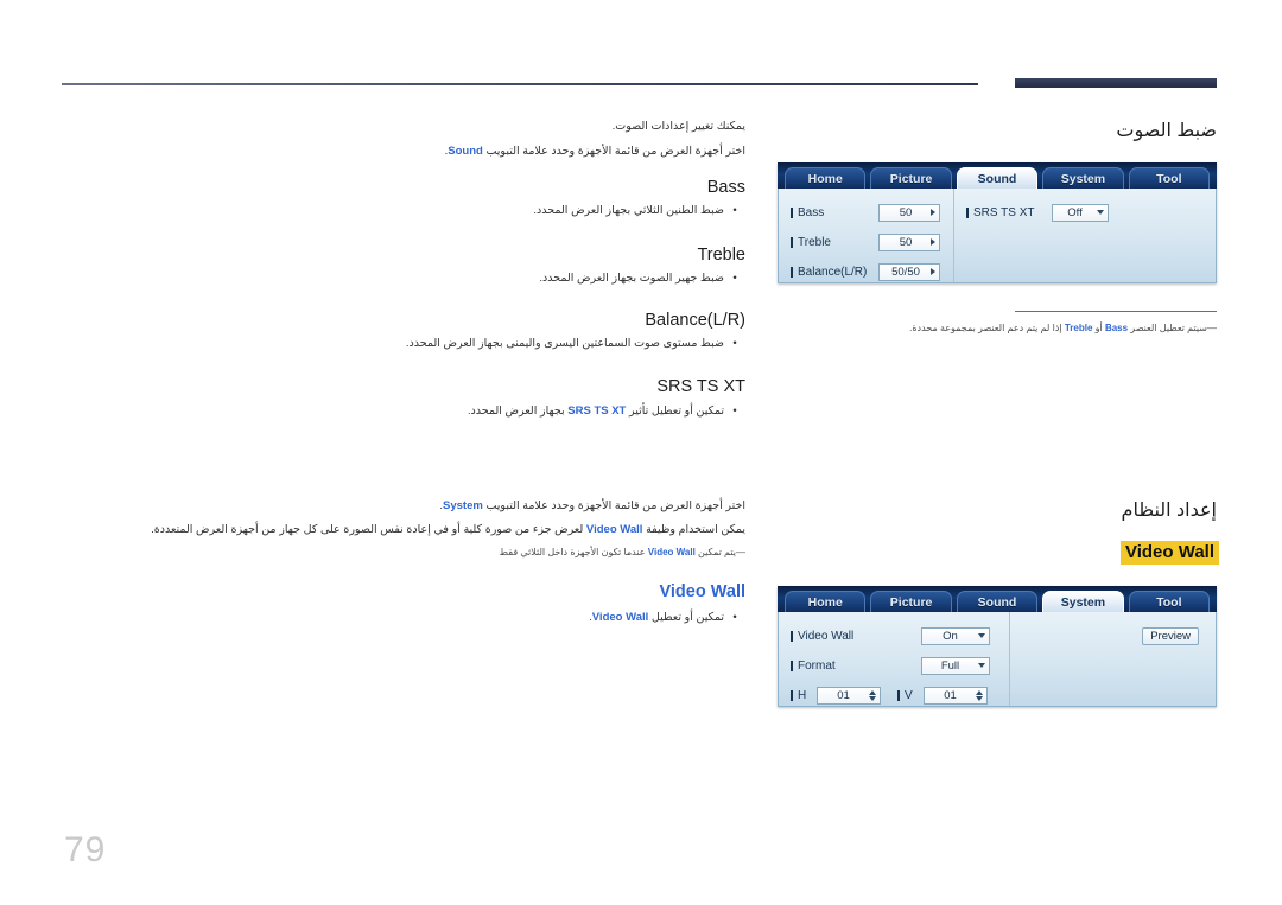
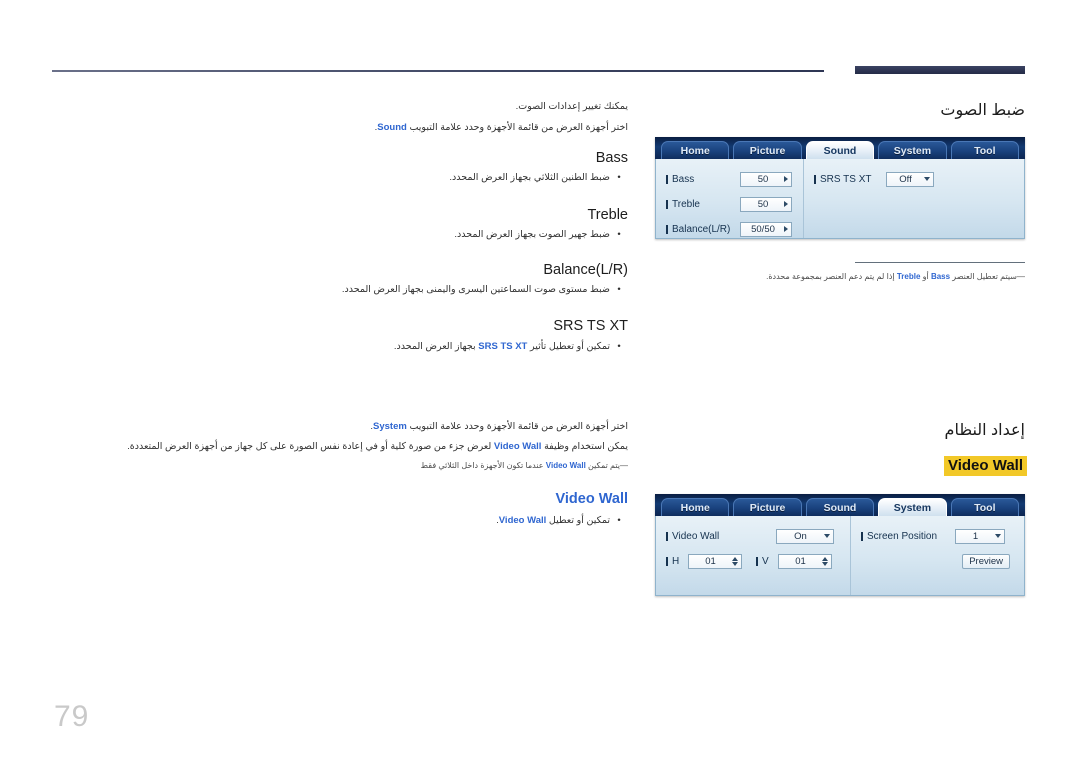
  ضبط الصوت
  يمكنك تغيير إعدادات الصوت.
  اختر أجهزة العرض من قائمة الأجهزة وحدد علامة التبويب Sound.
  Bass
  •ضبط الطنين الثلاثي بجهاز العرض المحدد.
  Treble
  •ضبط جهير الصوت بجهاز العرض المحدد.
  Balance(L/R)
  •ضبط مستوى صوت السماعتين اليسرى واليمنى بجهاز العرض المحدد.
  SRS TS XT
  •تمكين أو تعطيل تأثير SRS TS XT بجهاز العرض المحدد.
  Home
  Picture
  Sound
  System
  Tool
  Bass
  50
  Treble
  50
  Balance(L/R)
  50/50
  SRS TS XT
  Off
  ―سيتم تعطيل العنصر Bass أو Treble إذا لم يتم دعم العنصر بمجموعة محددة.
  إعداد النظام
  Video Wall
  اختر أجهزة العرض من قائمة الأجهزة وحدد علامة التبويب System.
  يمكن استخدام وظيفة Video Wall لعرض جزء من صورة كلية أو في إعادة نفس الصورة على كل جهاز من أجهزة العرض المتعددة.
  ―يتم تمكين Video Wall عندما تكون الأجهزة داخل الثلاثي فقط
  Video Wall
  •تمكين أو تعطيل Video Wall.
  Home
  Picture
  Sound
  System
  Tool
  Video Wall
  On
- Format
- Full
  H
  01
  V
  01
+ Screen Position
+ 1
  Preview
  79
